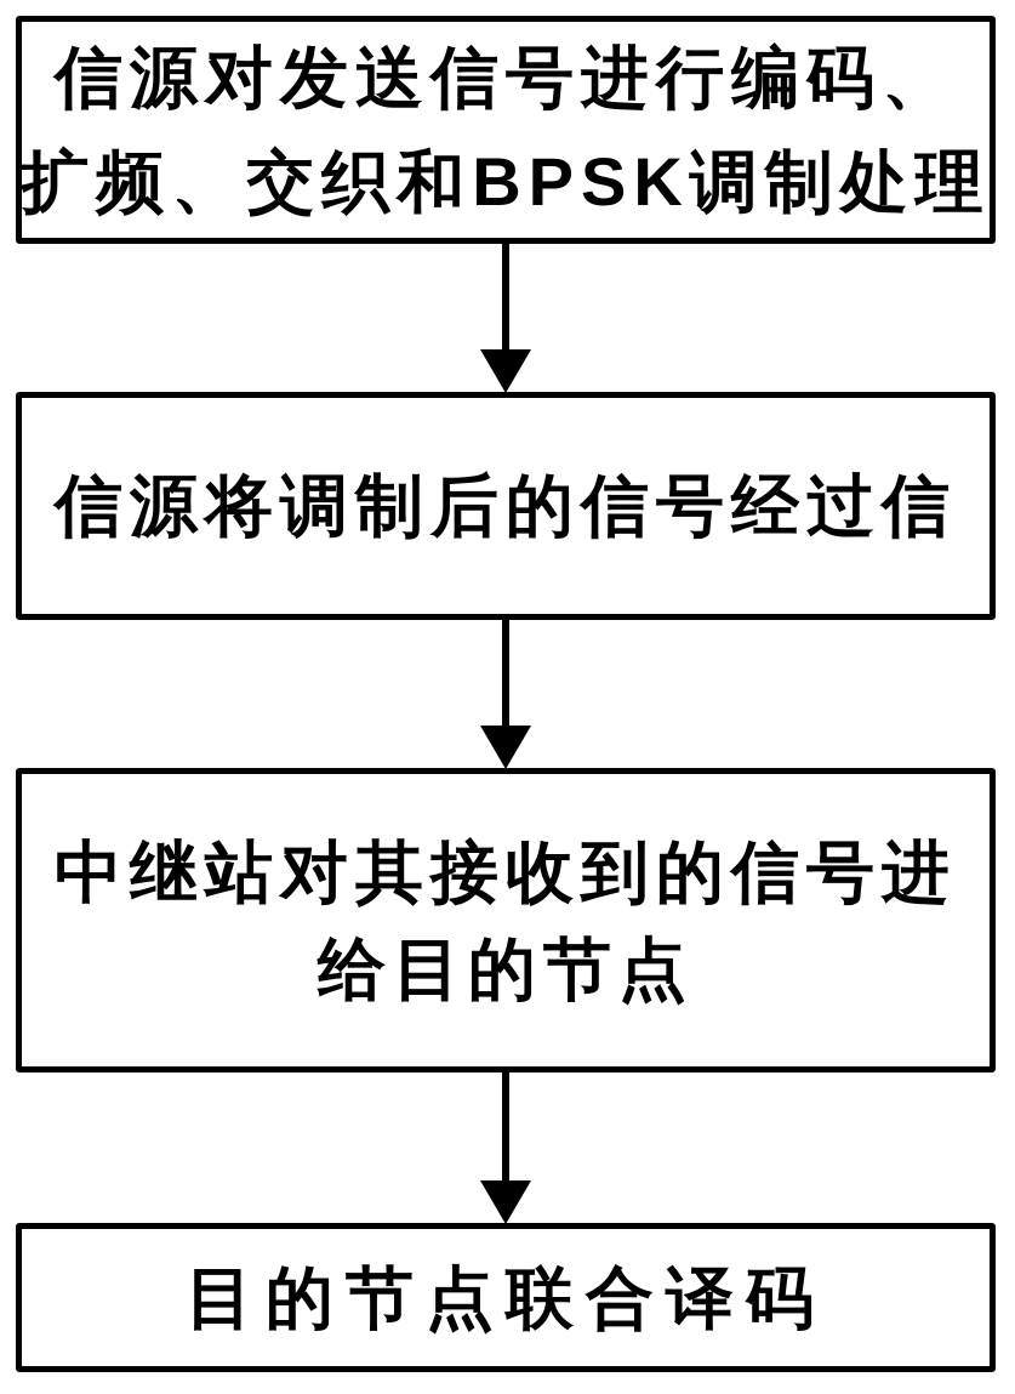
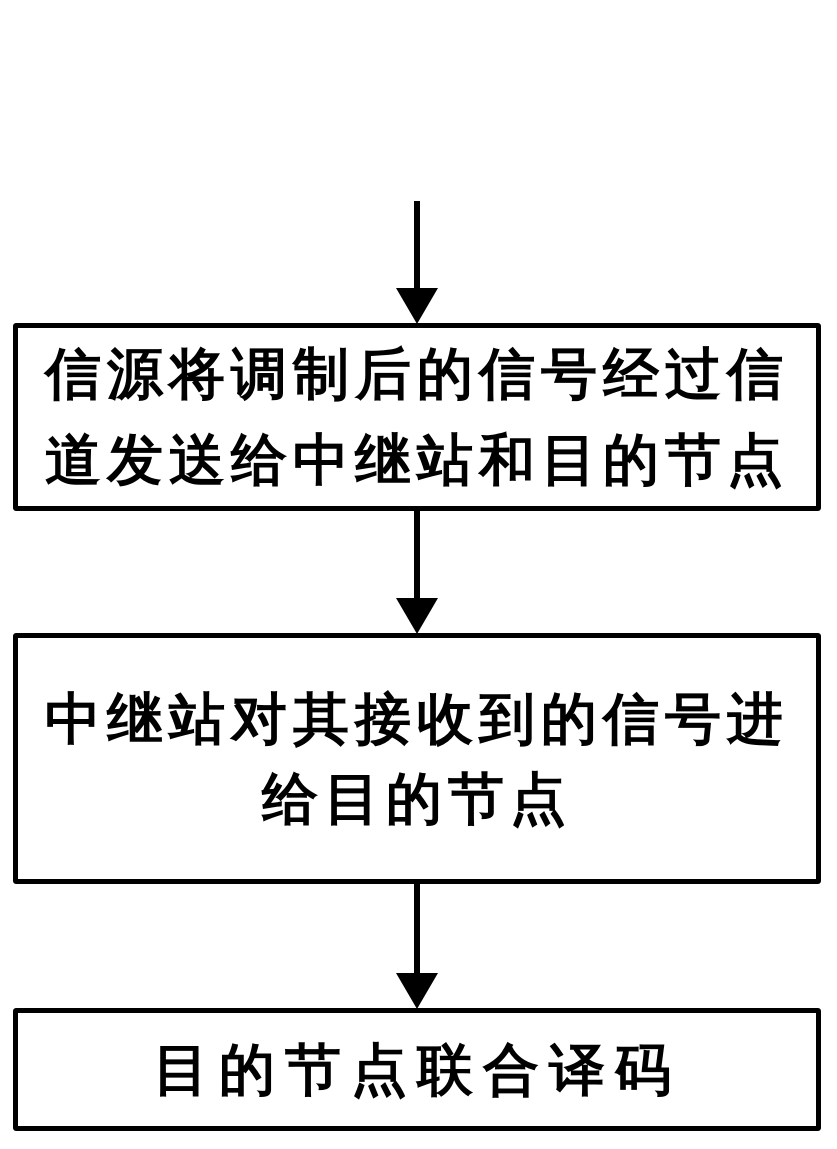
- 信源对发送信号进行编码、
- 扩频、交织和BPSK调制处理
  信源将调制后的信号经过信
+ 道发送给中继站和目的节点
  中继站对其接收到的信号进
  给目的节点
  目的节点联合译码
